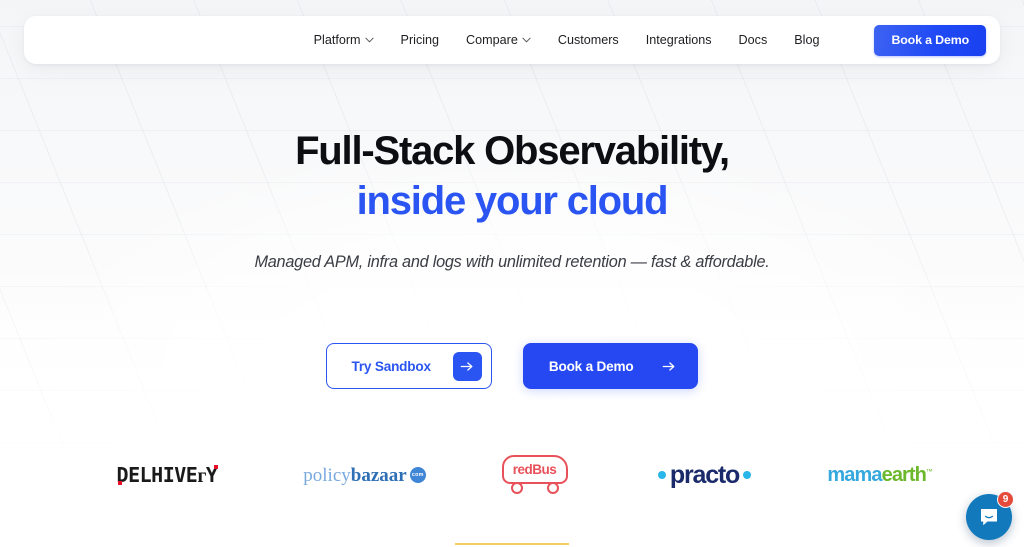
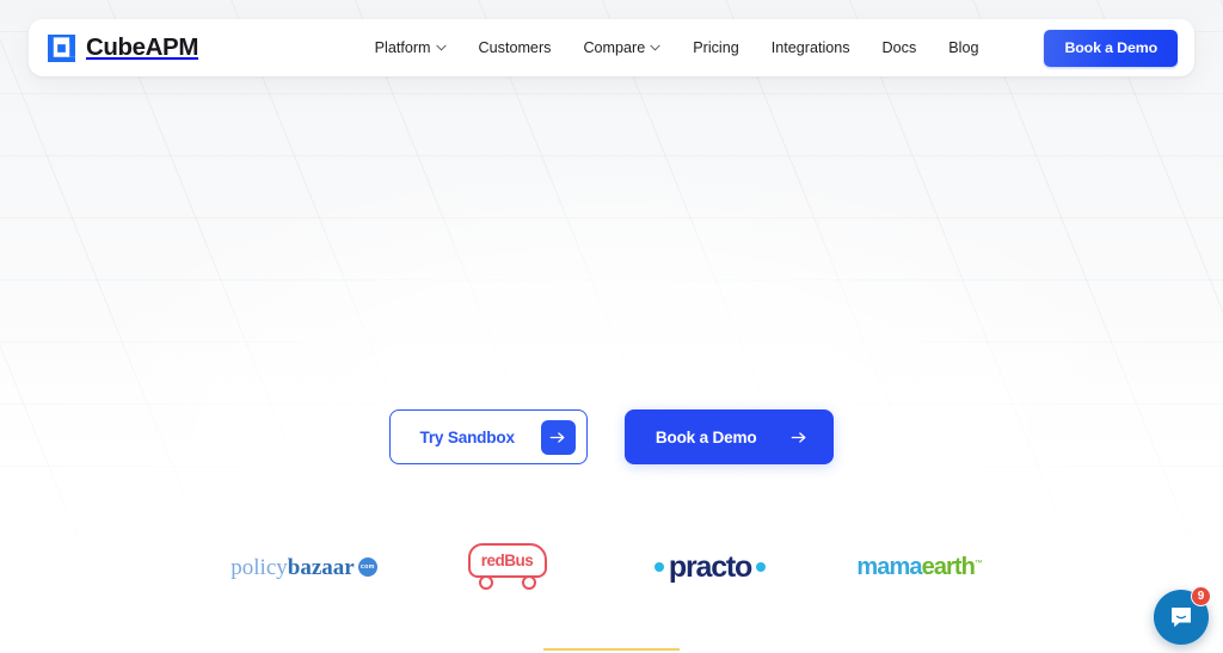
+ CubeAPM
  Platform
- Pricing
+ Customers
  Compare
- Customers
+ Pricing
  Integrations
  Docs
  Blog
  Book a Demo
- Full-Stack Observability,
- inside your cloud
- Managed APM, infra and logs with unlimited retention — fast & affordable.
  Try Sandbox
  Book a Demo
- DELHIVEᴦY
  policybazaar
  redBus
  practo
  mamaearth
  9
